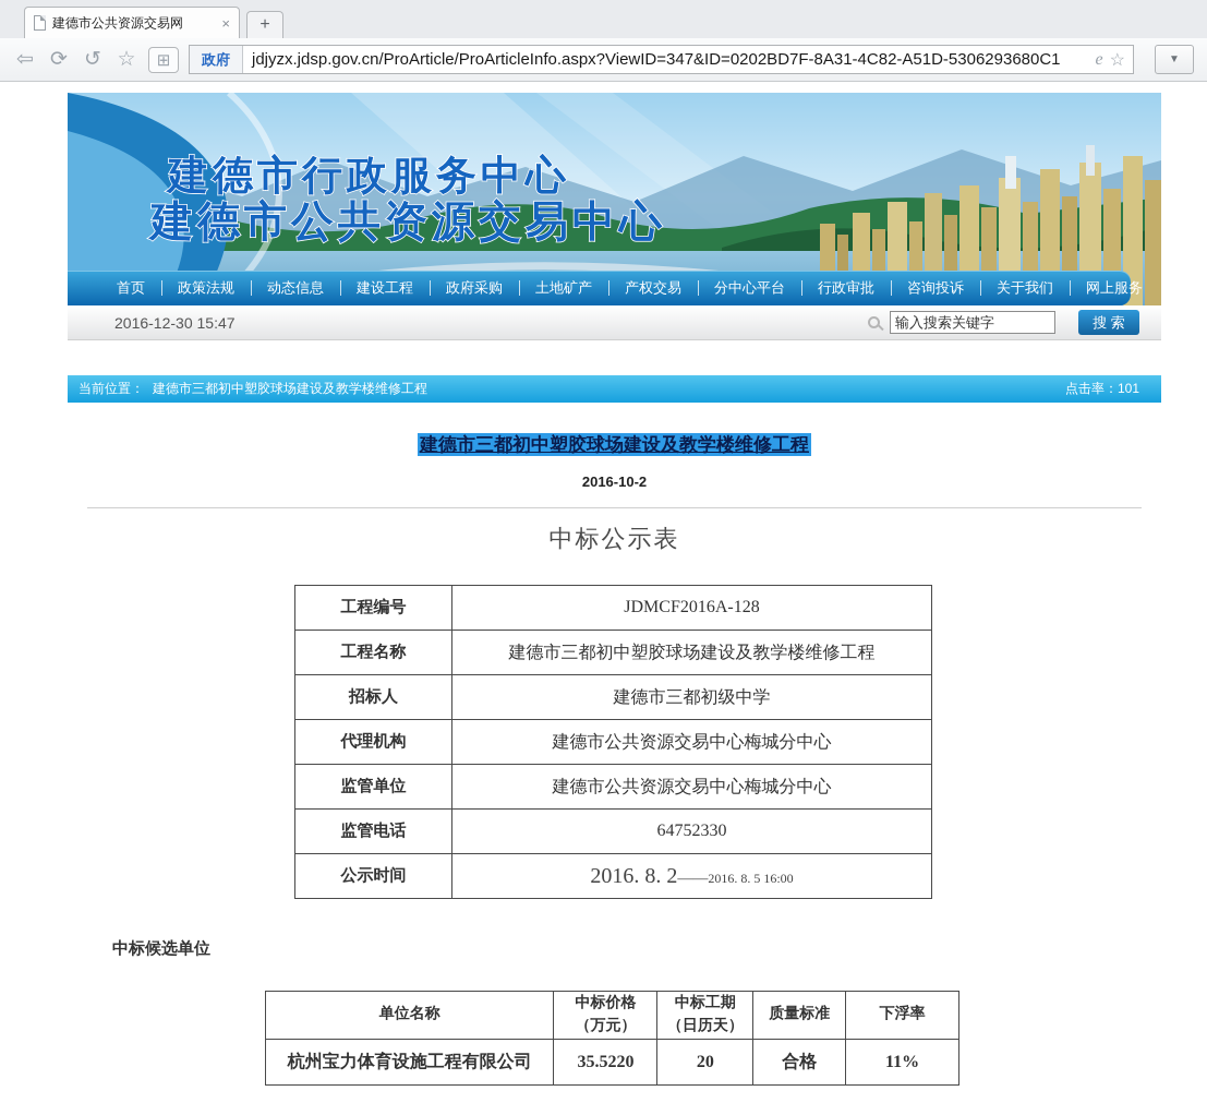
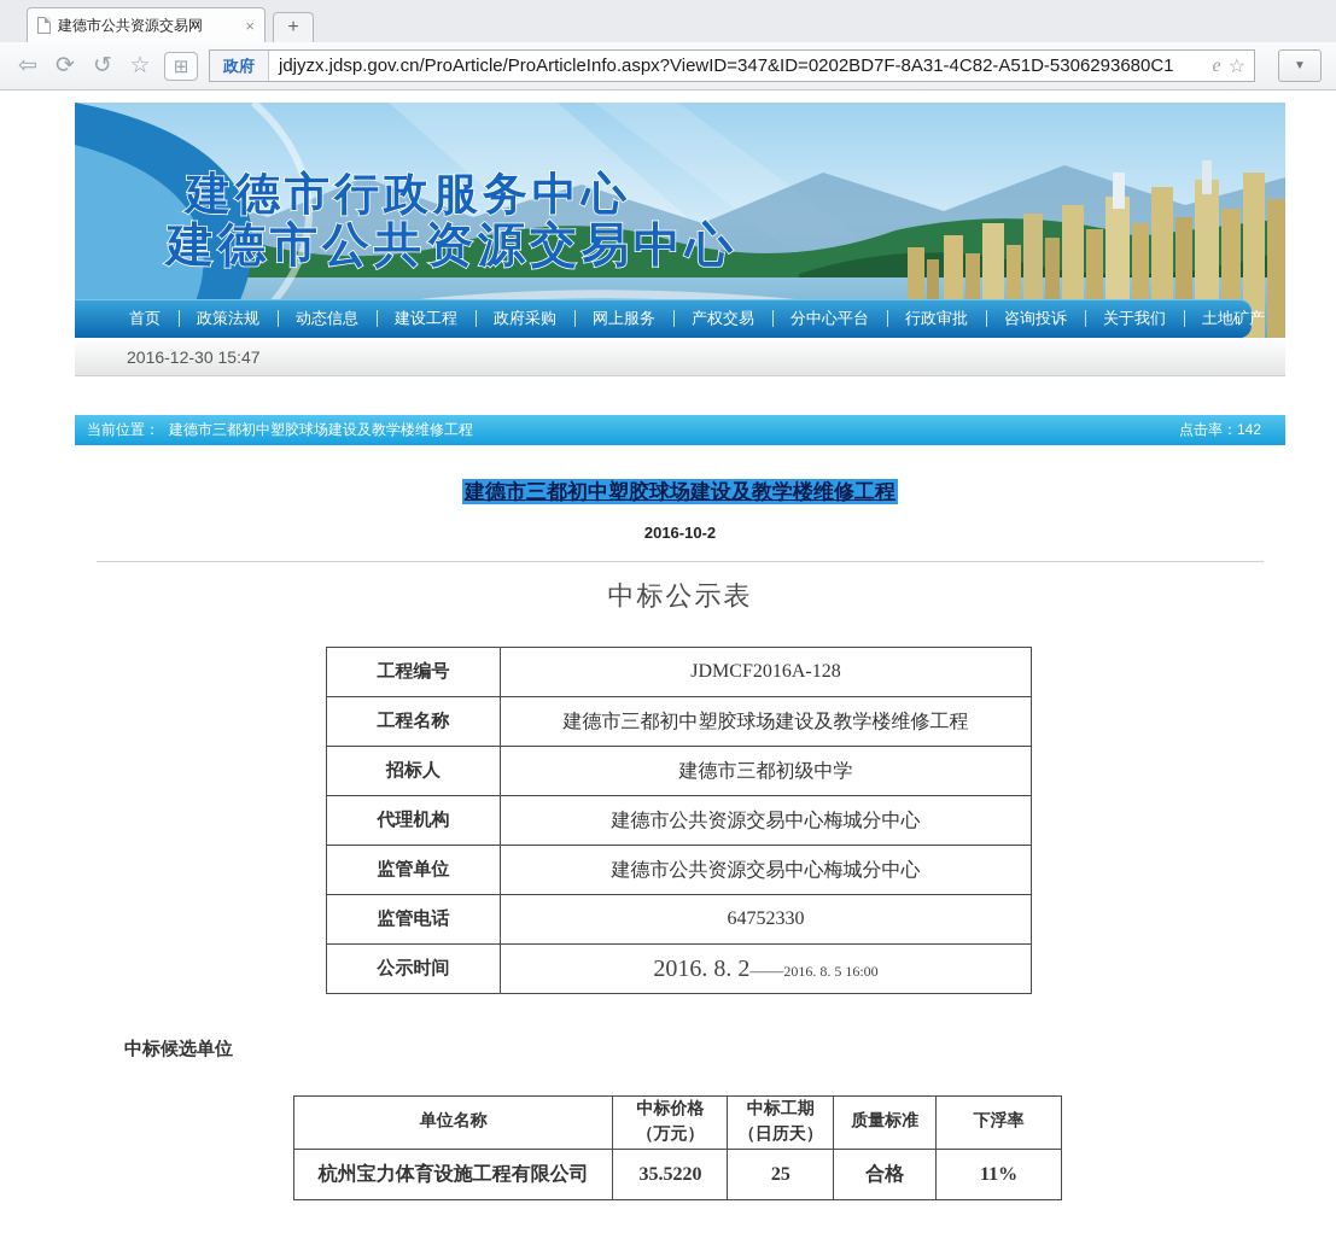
  建德市公共资源交易网
  ×
  +
  ⇦
  ⟳
  ↺
  ☆
  ⊞
  政府
  jdjyzx.jdsp.gov.cn/ProArticle/ProArticleInfo.aspx?ViewID=347&ID=0202BD7F-8A31-4C82-A51D-5306293680C1
  e
  ☆
  ▼
  建德市行政服务中心
  建德市公共资源交易中心
  首页
  政策法规
  动态信息
  建设工程
  政府采购
- 土地矿产
+ 网上服务
  产权交易
  分中心平台
  行政审批
  咨询投诉
  关于我们
- 网上服务
+ 土地矿产
  2016-12-30 15:47
- 输入搜索关键字
- 搜 索
  当前位置：
  建德市三都初中塑胶球场建设及教学楼维修工程
- 点击率：101
+ 点击率：142
  建德市三都初中塑胶球场建设及教学楼维修工程
  2016-10-2
  中标公示表
  工程编号	JDMCF2016A-128
  工程名称	建德市三都初中塑胶球场建设及教学楼维修工程
  招标人	建德市三都初级中学
  代理机构	建德市公共资源交易中心梅城分中心
  监管单位	建德市公共资源交易中心梅城分中心
  监管电话	64752330
  公示时间	2016. 8. 2——2016. 8. 5 16:00
  中标候选单位
  单位名称	中标价格 （万元）	中标工期 （日历天）	质量标准	下浮率
- 杭州宝力体育设施工程有限公司	35.5220	20	合格	11%
+ 杭州宝力体育设施工程有限公司	35.5220	25	合格	11%
